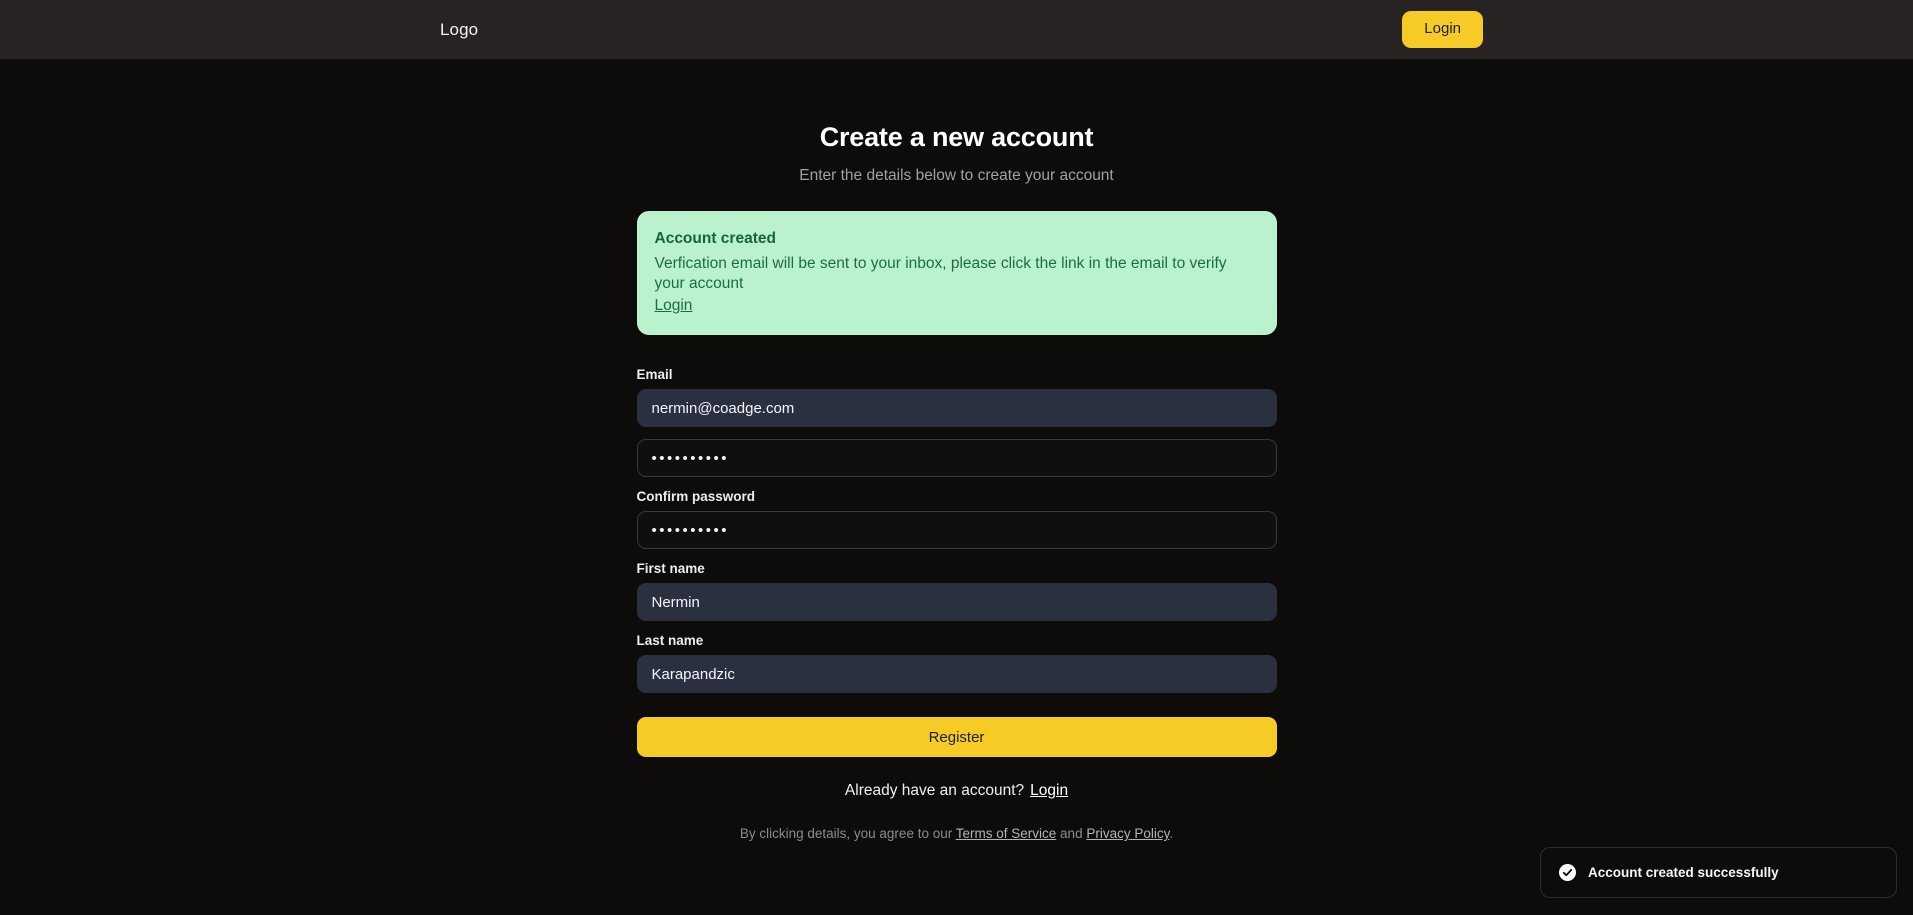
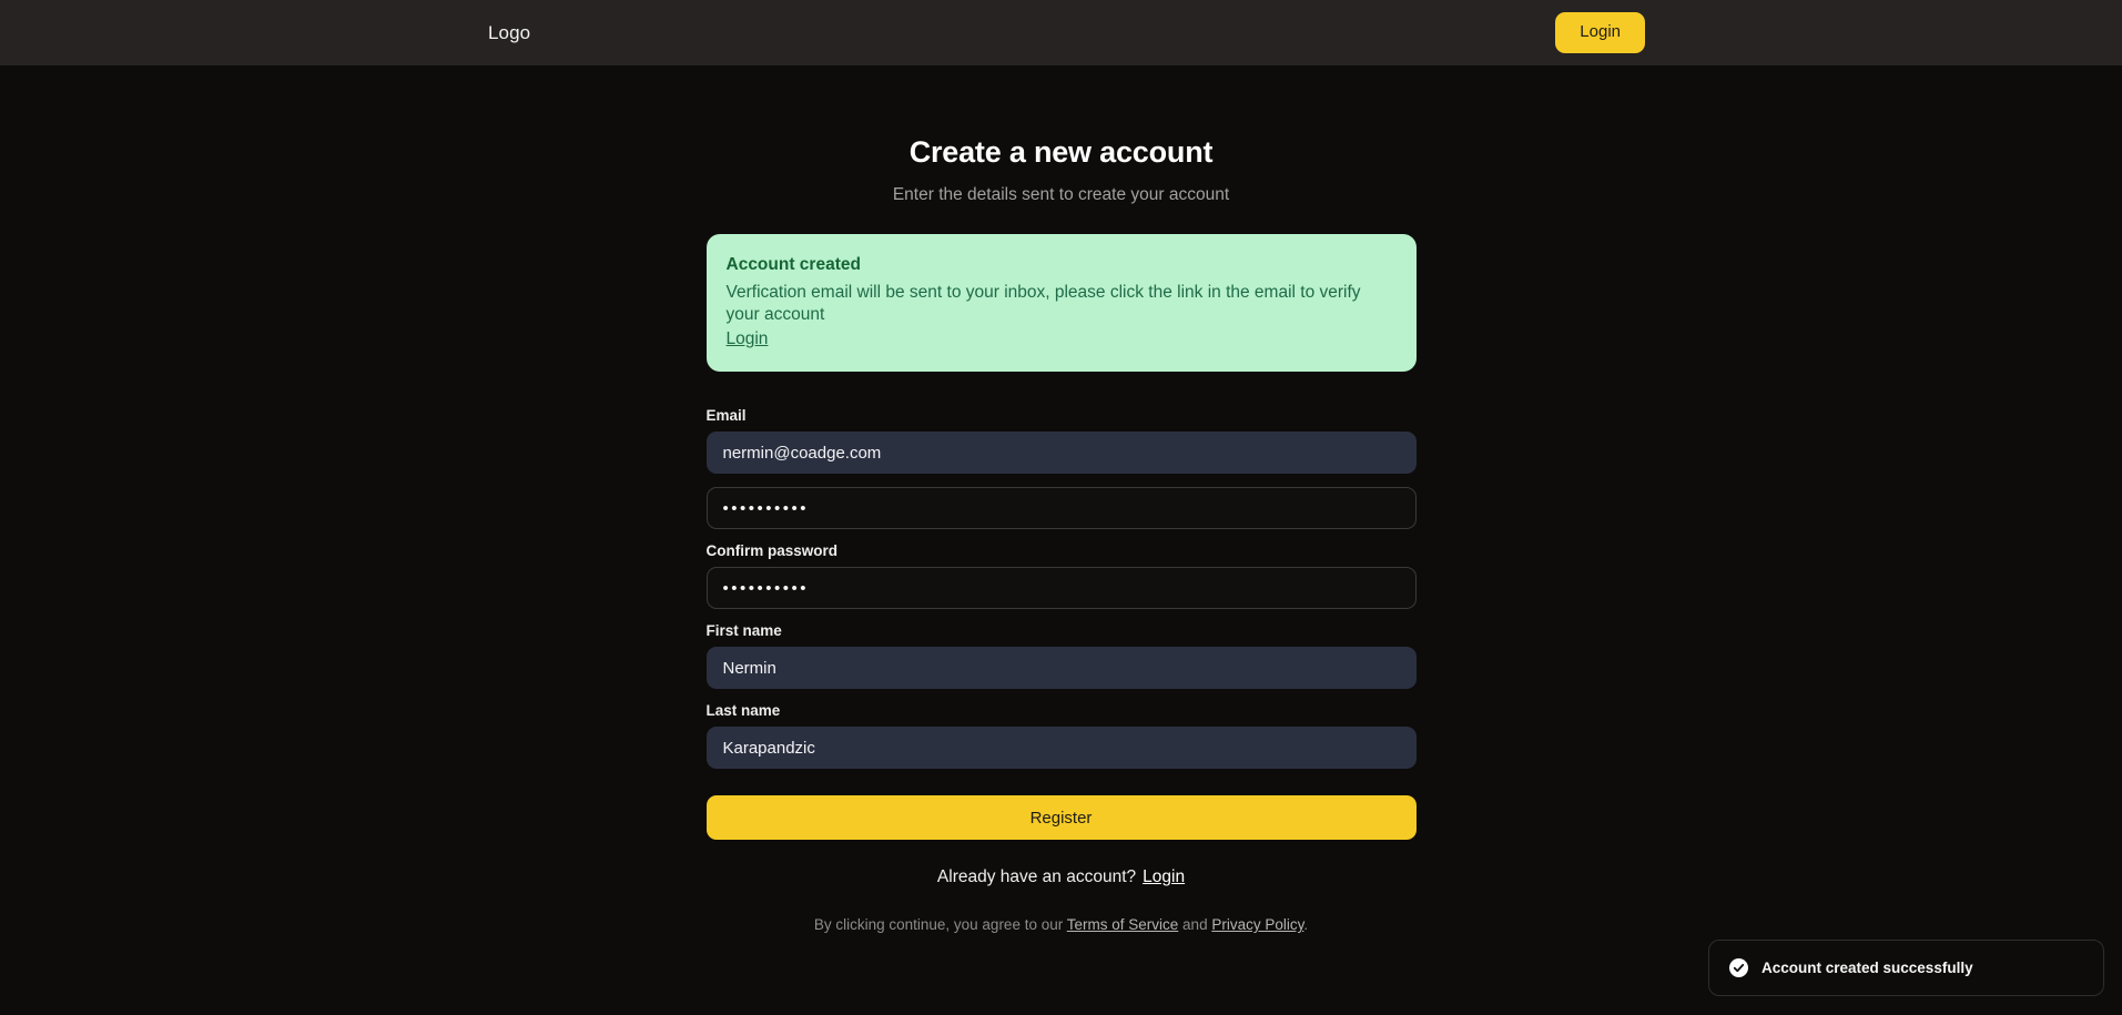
  Logo
  Login
  Create a new account
- Enter the details below to create your account
+ Enter the details sent to create your account
  Account created
  Verfication email will be sent to your inbox, please click the link in the email to verify your account
  Login
  Email
  nermin@coadge.com
  ••••••••••
  Confirm password
  ••••••••••
  First name
  Nermin
  Last name
  Karapandzic
  Register
  Already have an account? Login
- By clicking details, you agree to our Terms of Service and Privacy Policy.
+ By clicking continue, you agree to our Terms of Service and Privacy Policy.
  Account created successfully
